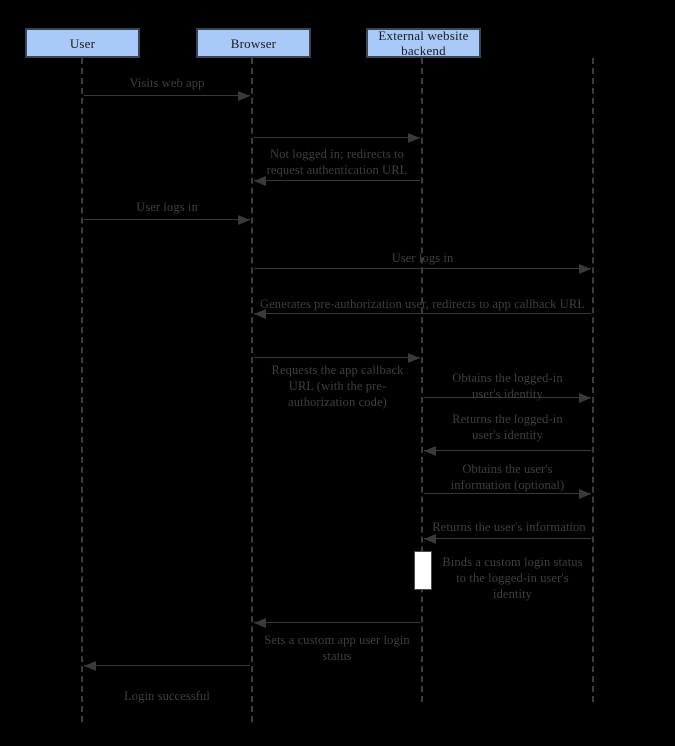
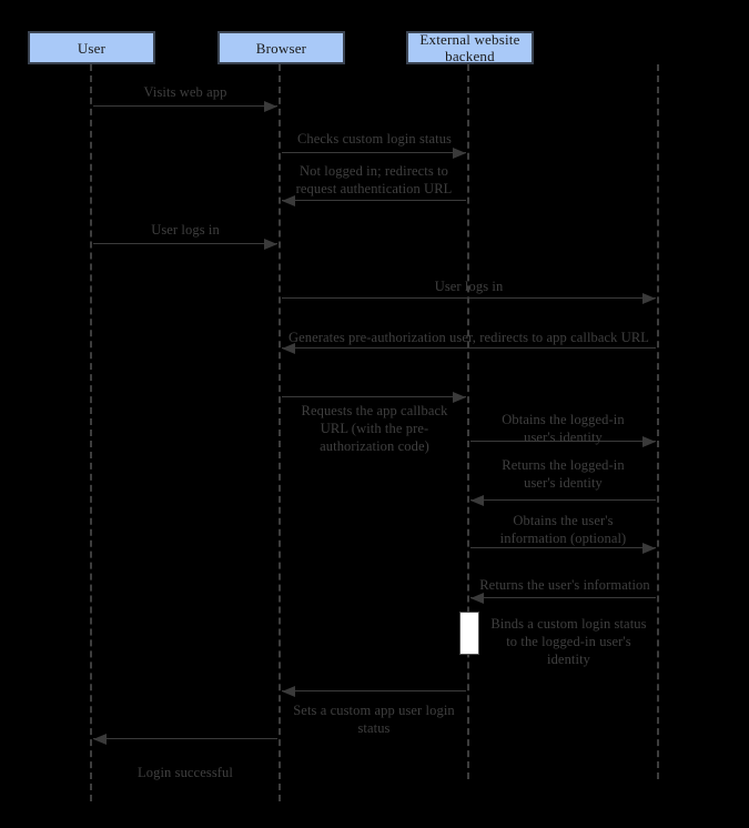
  User
  Browser
  External website
  backend
  Visits web app
+ Checks custom login status
  Not logged in; redirects to
  request authentication URL
  User logs in
  User logs in
  Generates pre-authorization user, redirects to app callback URL
  Requests the app callback
  URL (with the pre-
  authorization code)
  Obtains the logged-in
  user's identity
  Returns the logged-in
  user's identity
  Obtains the user's
  information (optional)
  Returns the user's information
  Binds a custom login status
  to the logged-in user's
  identity
  Sets a custom app user login
  status
  Login successful
